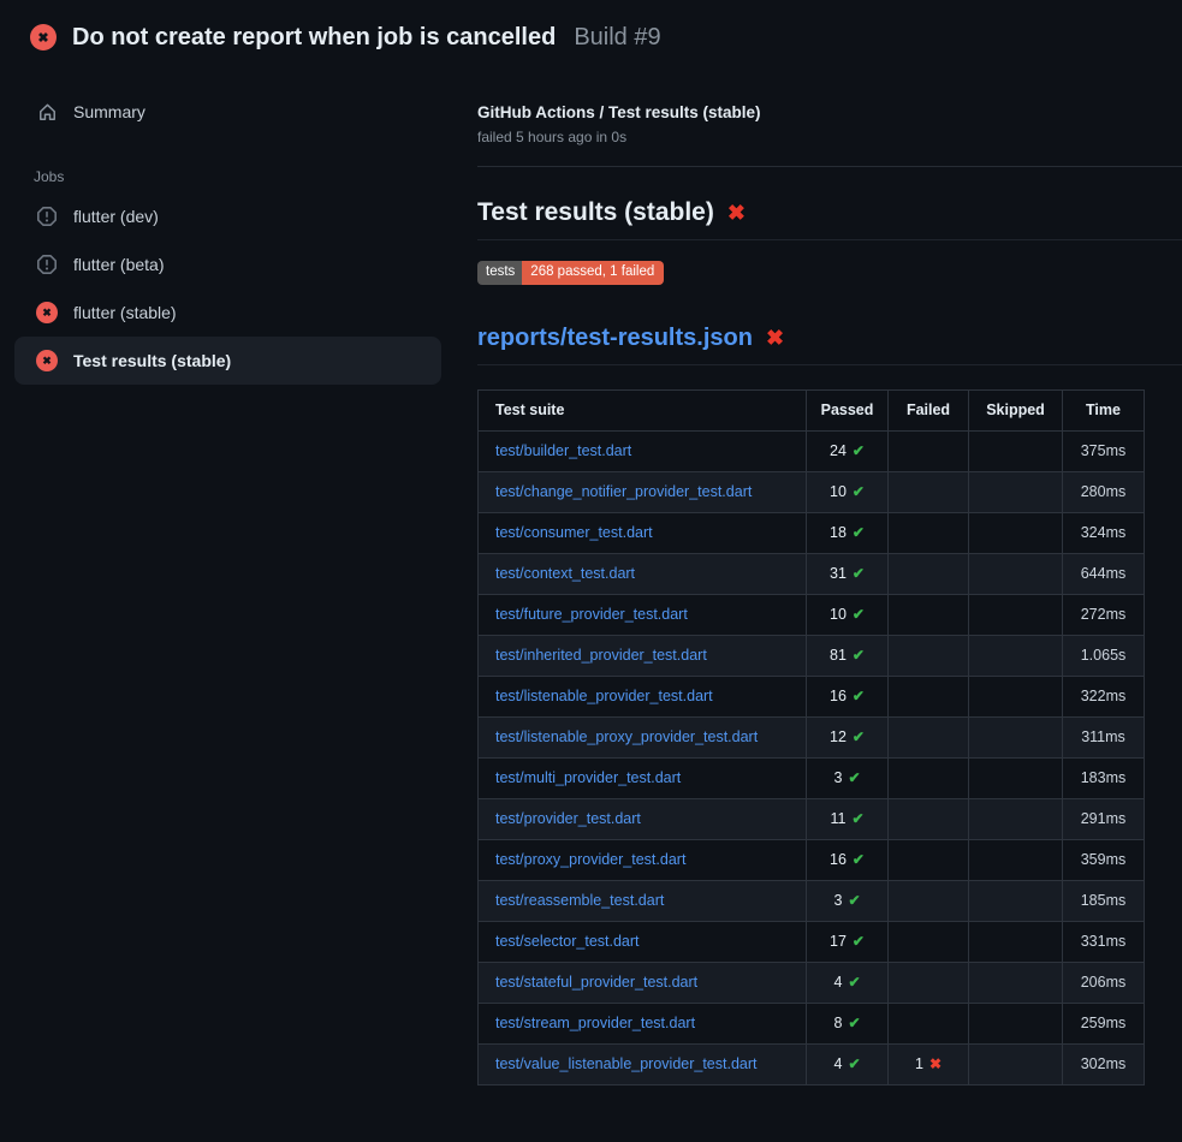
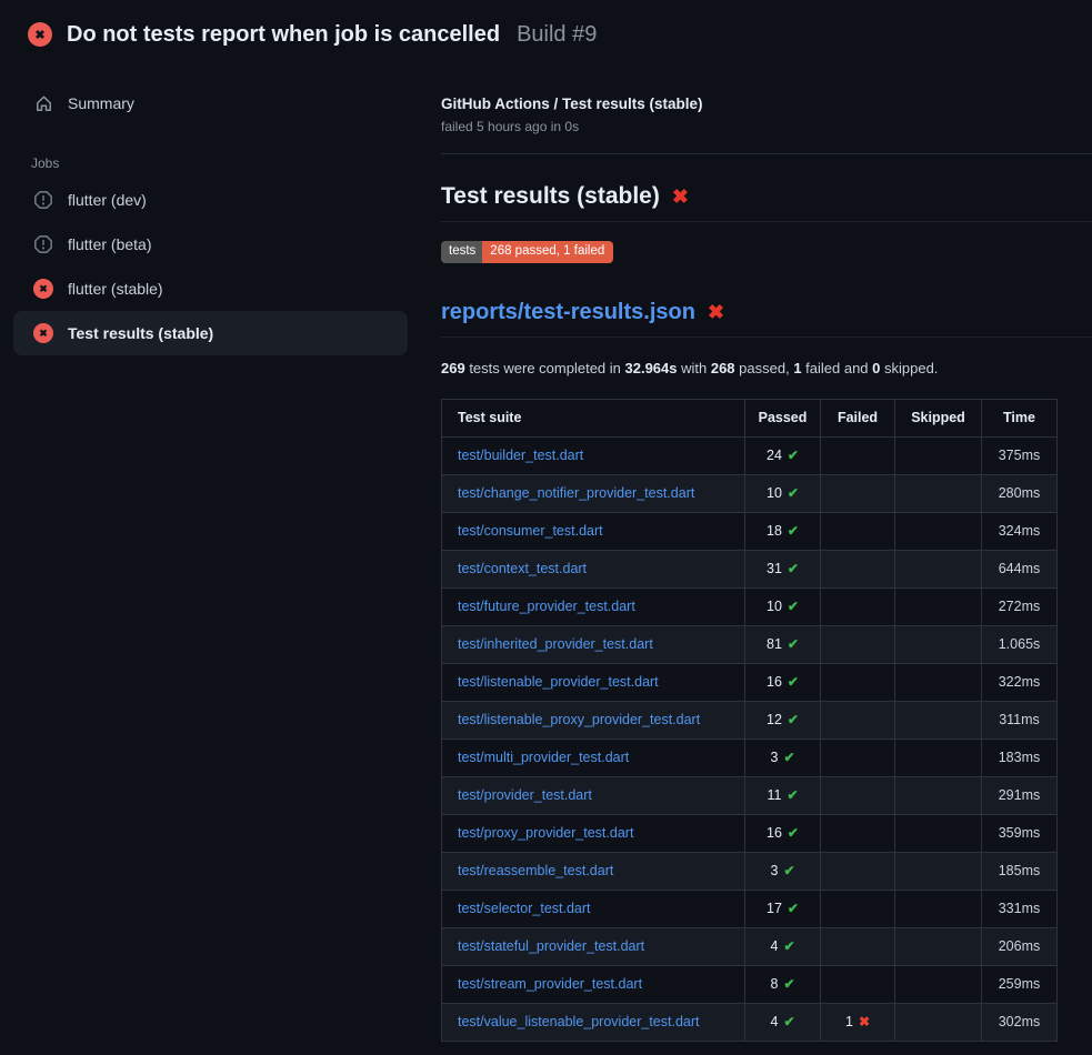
  ✖
- Do not create report when job is cancelled
+ Do not tests report when job is cancelled
  Build #9
  Summary
  Jobs
  flutter (dev)
  flutter (beta)
  ✖
  flutter (stable)
  ✖
  Test results (stable)
  GitHub Actions / Test results (stable)
  failed 5 hours ago in 0s
  Test results (stable)
  ✖
  tests
  268 passed, 1 failed
  reports/test-results.json
  ✖
+ 269 tests were completed in 32.964s with 268 passed, 1 failed and 0 skipped.
  Test suite	Passed	Failed	Skipped	Time
  test/builder_test.dart	24 ✔			375ms
  test/change_notifier_provider_test.dart	10 ✔			280ms
  test/consumer_test.dart	18 ✔			324ms
  test/context_test.dart	31 ✔			644ms
  test/future_provider_test.dart	10 ✔			272ms
  test/inherited_provider_test.dart	81 ✔			1.065s
  test/listenable_provider_test.dart	16 ✔			322ms
  test/listenable_proxy_provider_test.dart	12 ✔			311ms
  test/multi_provider_test.dart	3 ✔			183ms
  test/provider_test.dart	11 ✔			291ms
  test/proxy_provider_test.dart	16 ✔			359ms
  test/reassemble_test.dart	3 ✔			185ms
  test/selector_test.dart	17 ✔			331ms
  test/stateful_provider_test.dart	4 ✔			206ms
  test/stream_provider_test.dart	8 ✔			259ms
  test/value_listenable_provider_test.dart	4 ✔	1 ✖		302ms
